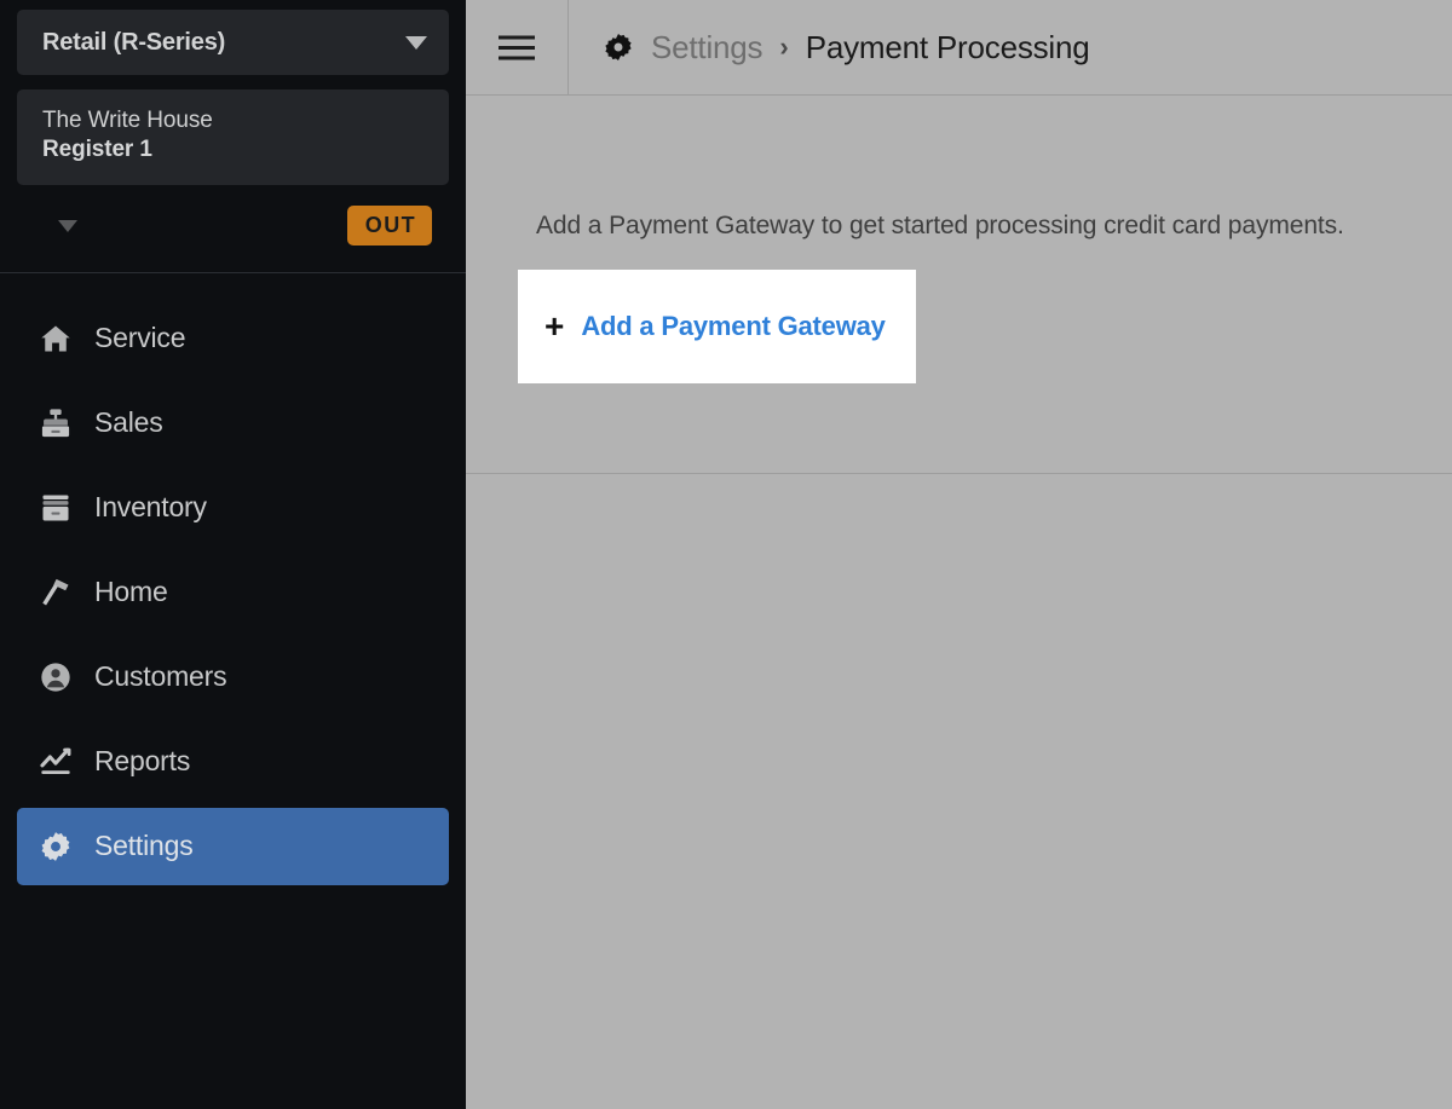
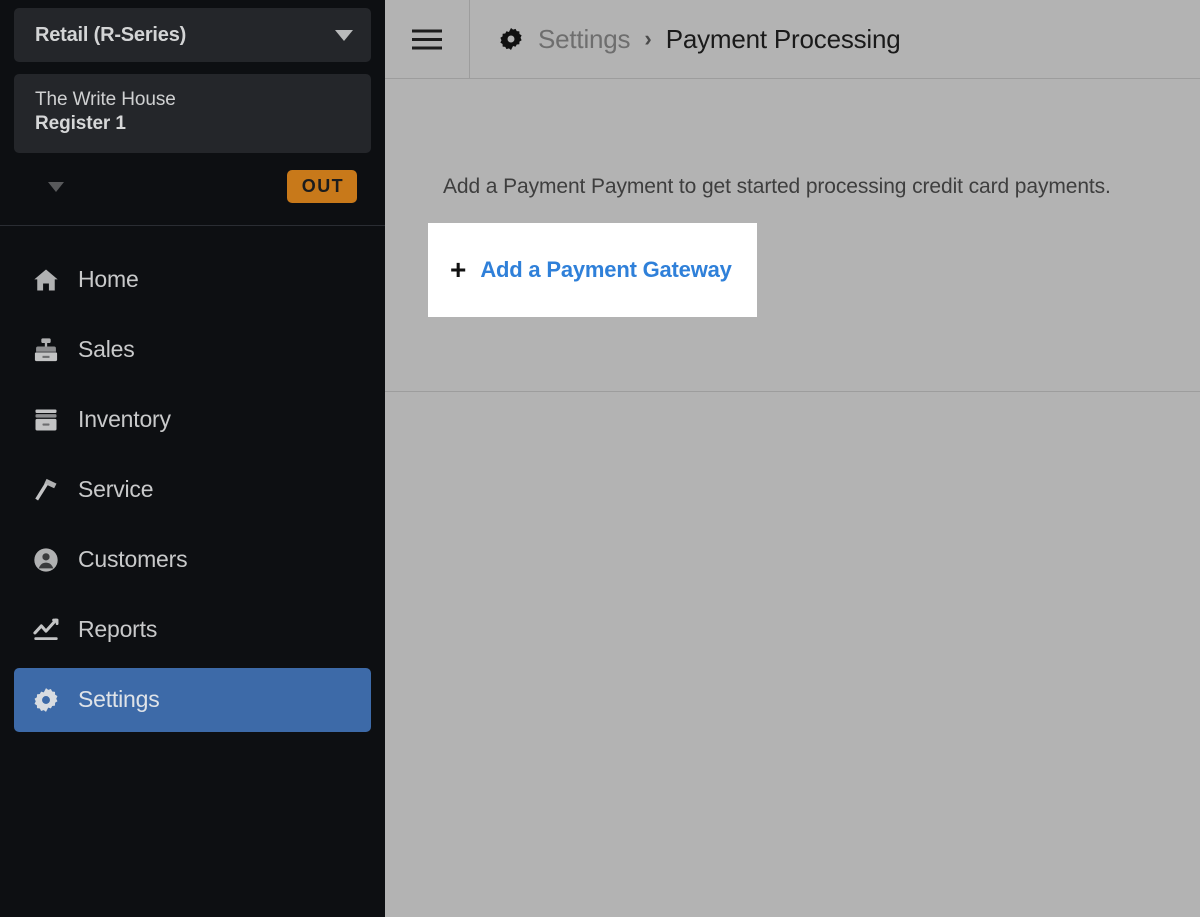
  Retail (R-Series)
  The Write House
  Register 1
  OUT
- Service
+ Home
  Sales
  Inventory
- Home
+ Service
  Customers
  Reports
  Settings
  Settings
  ›
  Payment Processing
- Add a Payment Gateway to get started processing credit card payments.
+ Add a Payment Payment to get started processing credit card payments.
  +
  Add a Payment Gateway
